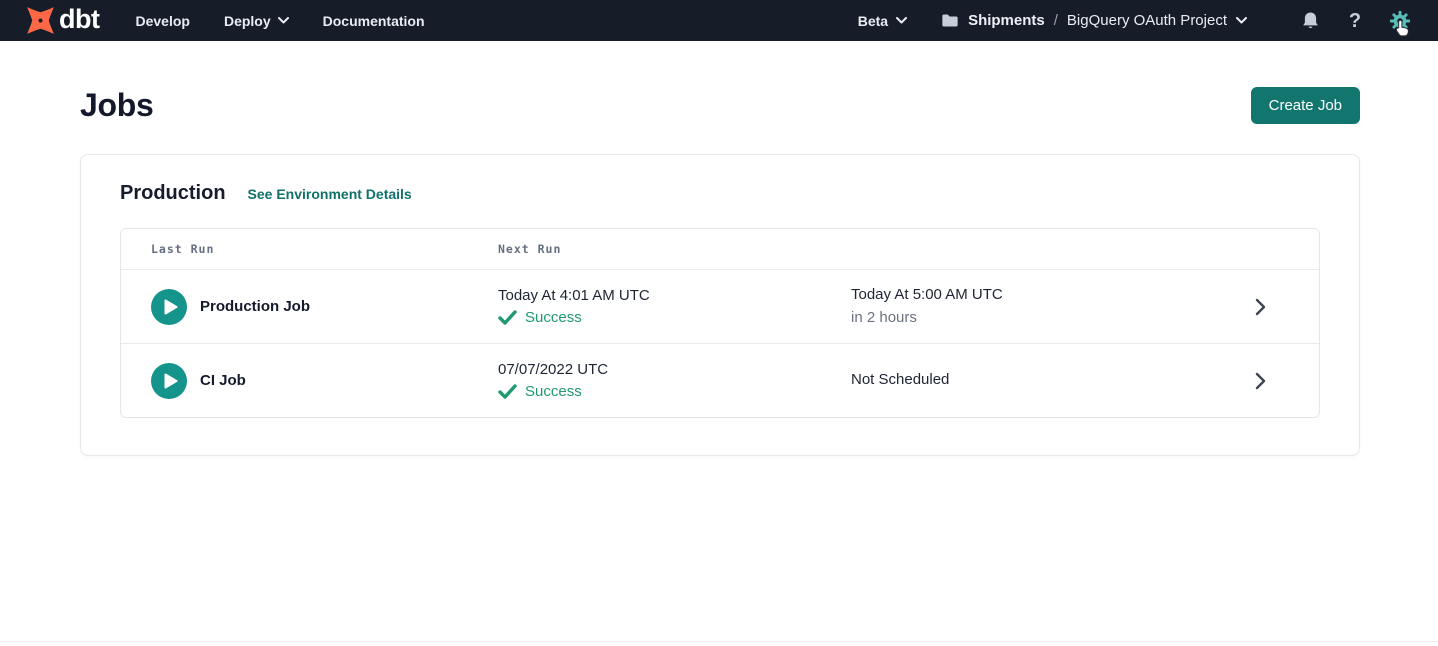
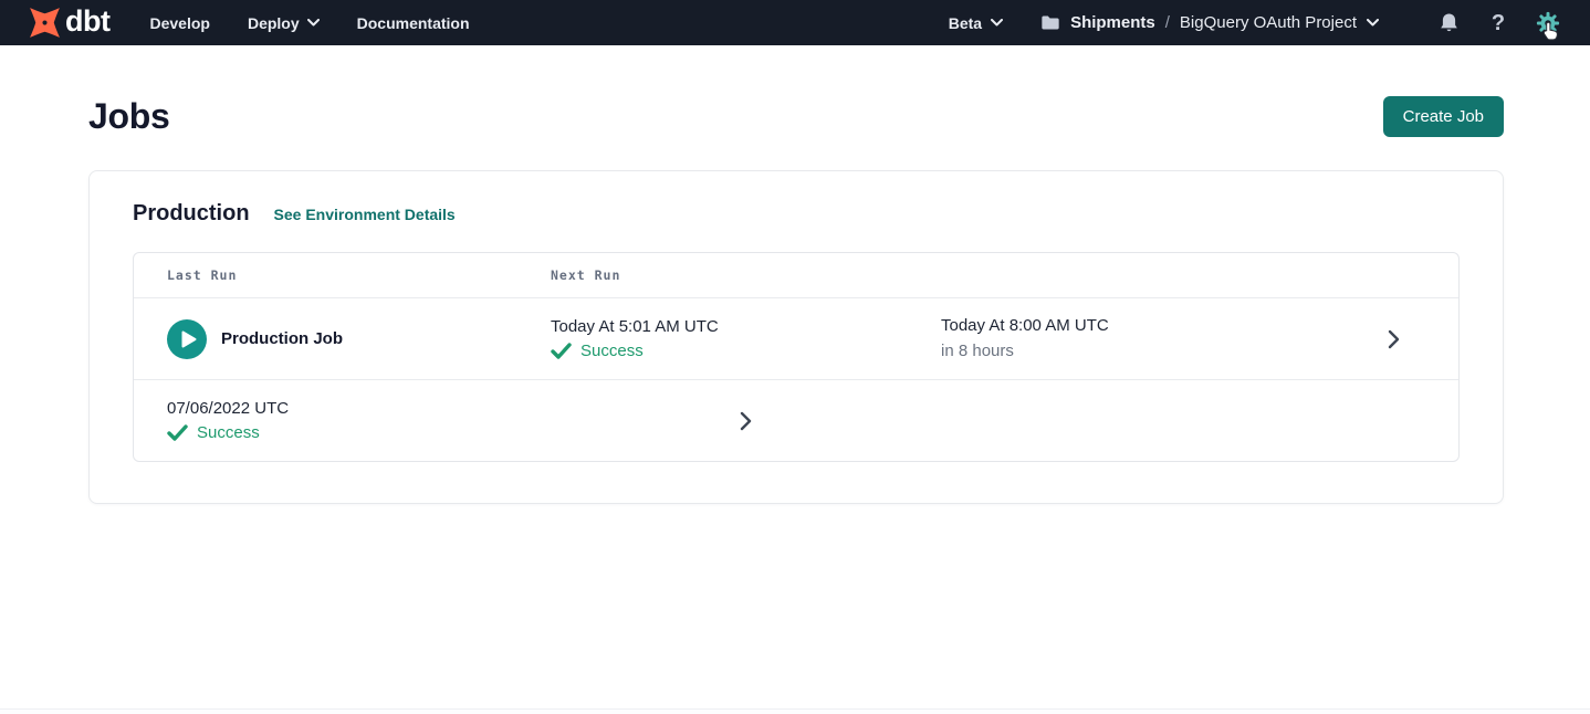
  dbt
  Develop
  Deploy
  Documentation
  Beta
  Shipments
  /
  BigQuery OAuth Project
  ?
  Jobs
  Create Job
  Production
  See Environment Details
  Last Run
  Next Run
  Production Job
- Today At 4:01 AM UTC
+ Today At 5:01 AM UTC
  Success
- Today At 5:00 AM UTC
+ Today At 8:00 AM UTC
- in 2 hours
+ in 8 hours
- CI Job
- 07/07/2022 UTC
+ 07/06/2022 UTC
  Success
- Not Scheduled
